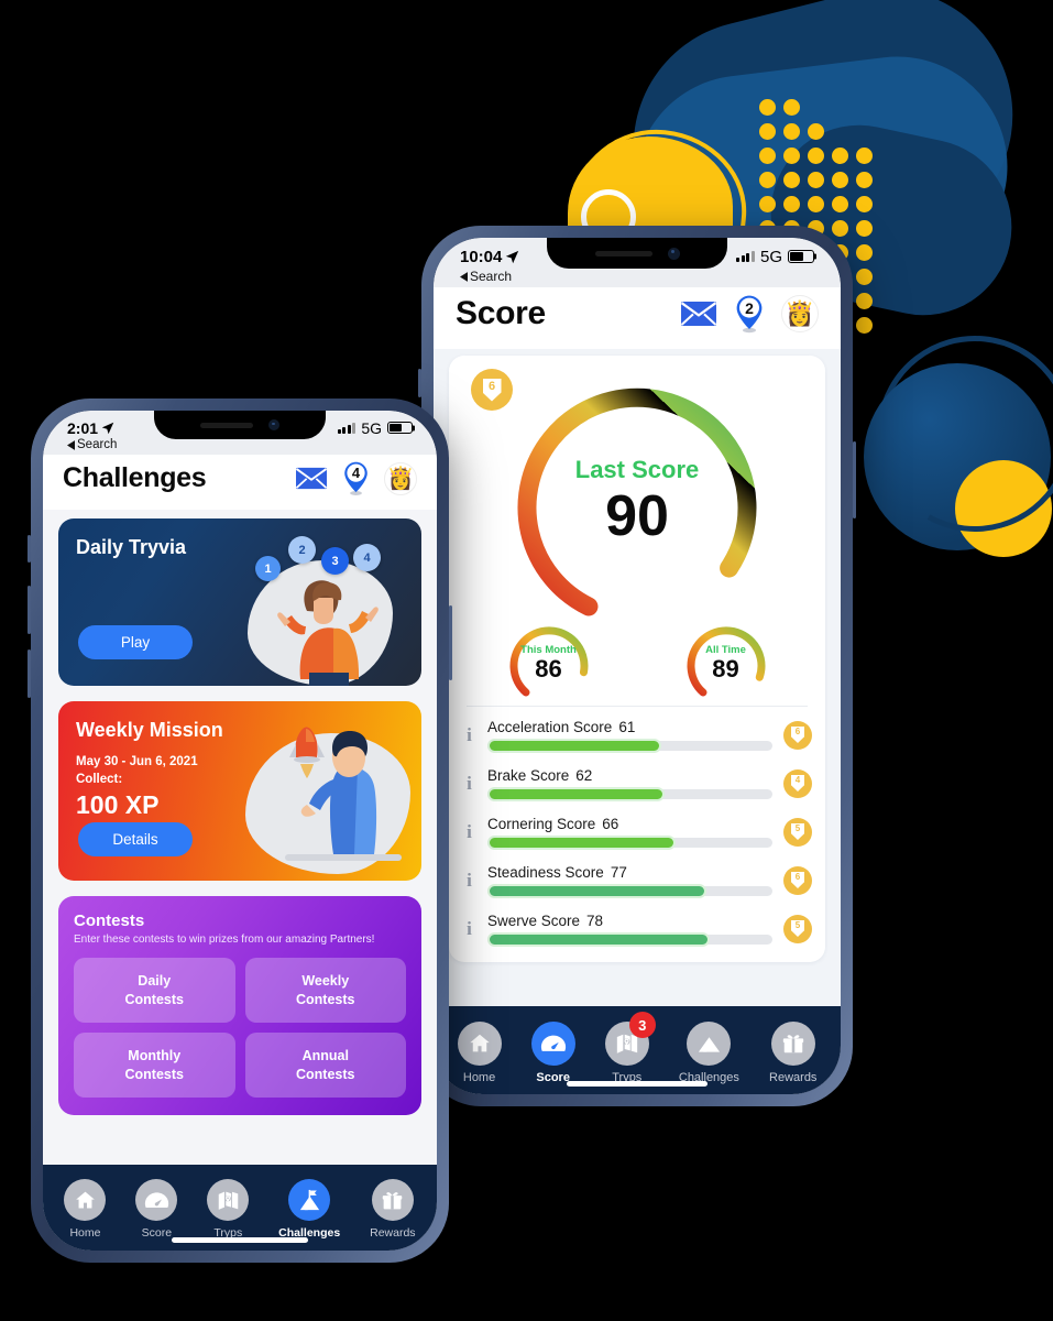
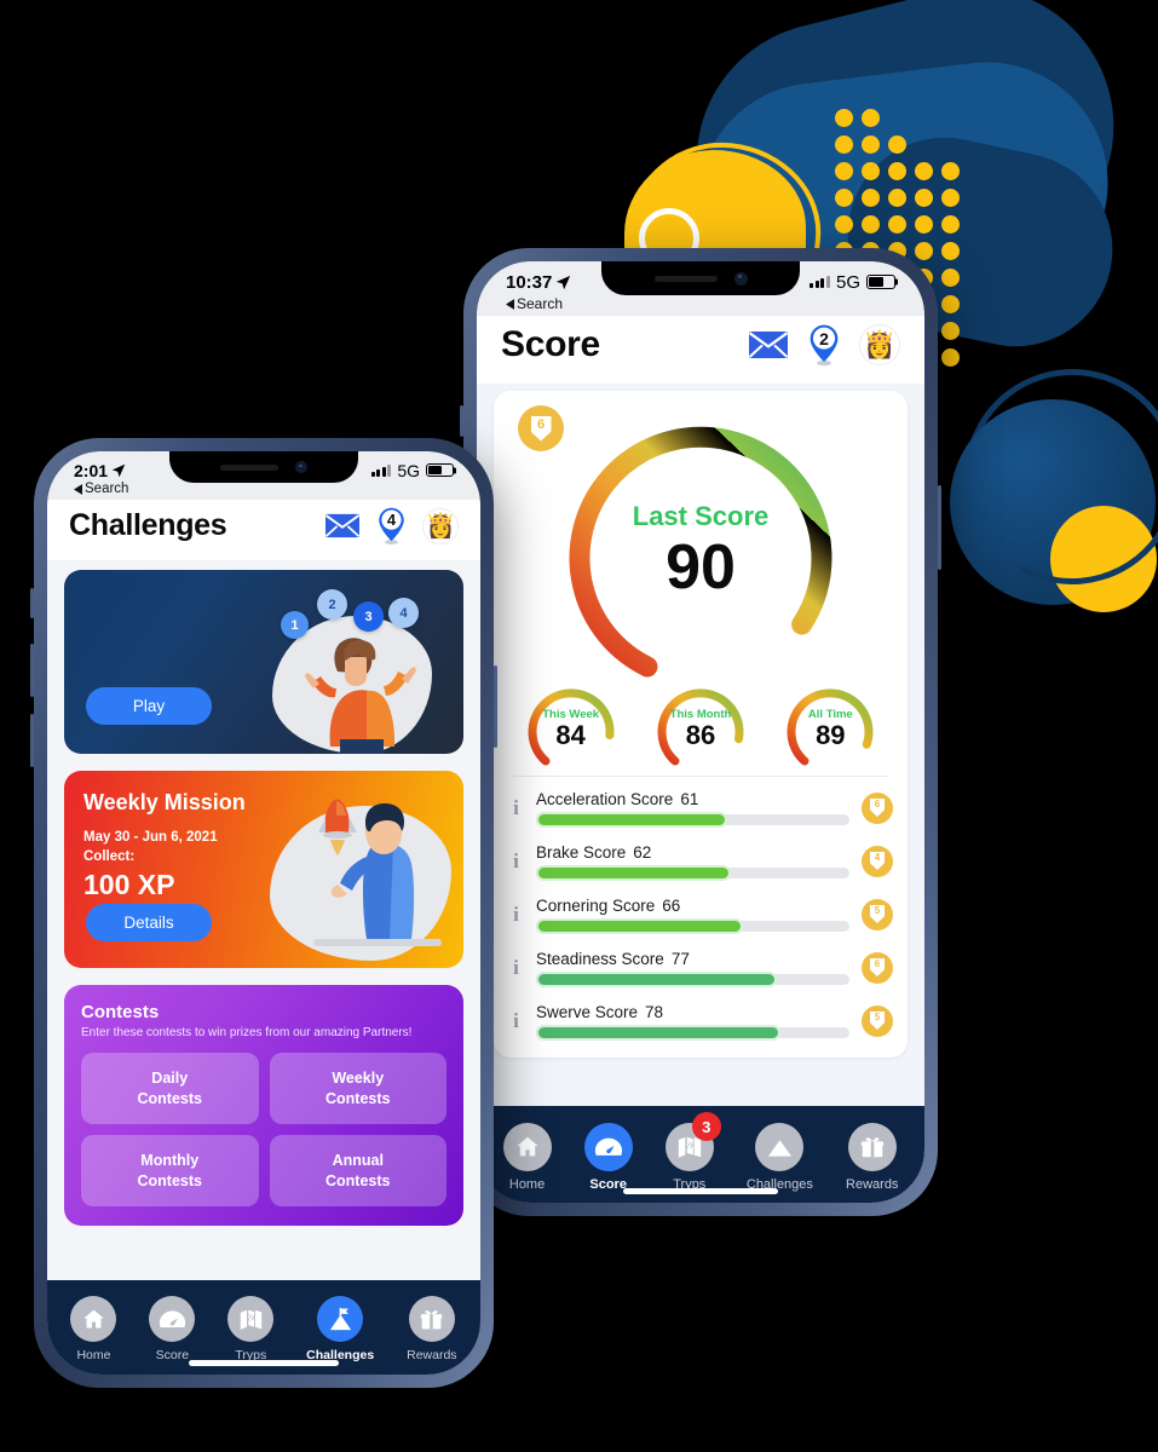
- 10:04
+ 10:37
  5G
  Search
  Score
  2
  👸
  6
  Last Score
  90
+ This Week
+ 84
  This Month
  86
  All Time
  89
  i
  Acceleration Score 61
  6
  i
  Brake Score 62
  4
  i
  Cornering Score 66
  5
  i
  Steadiness Score 77
  6
  i
  Swerve Score 78
  5
  Home
  Score
  3
  Tryps
  Challenges
  Rewards
  2:01
  5G
  Search
  Challenges
  4
  👸
- Daily Tryvia
  Play
  1
  2
  3
  4
  Weekly Mission
  May 30 - Jun 6, 2021
  Collect:
  100 XP
  Details
  Contests
  Enter these contests to win prizes from our amazing Partners!
  Daily
  Contests
  Weekly
  Contests
  Monthly
  Contests
  Annual
  Contests
  Home
  Score
  Tryps
  Challenges
  Rewards
